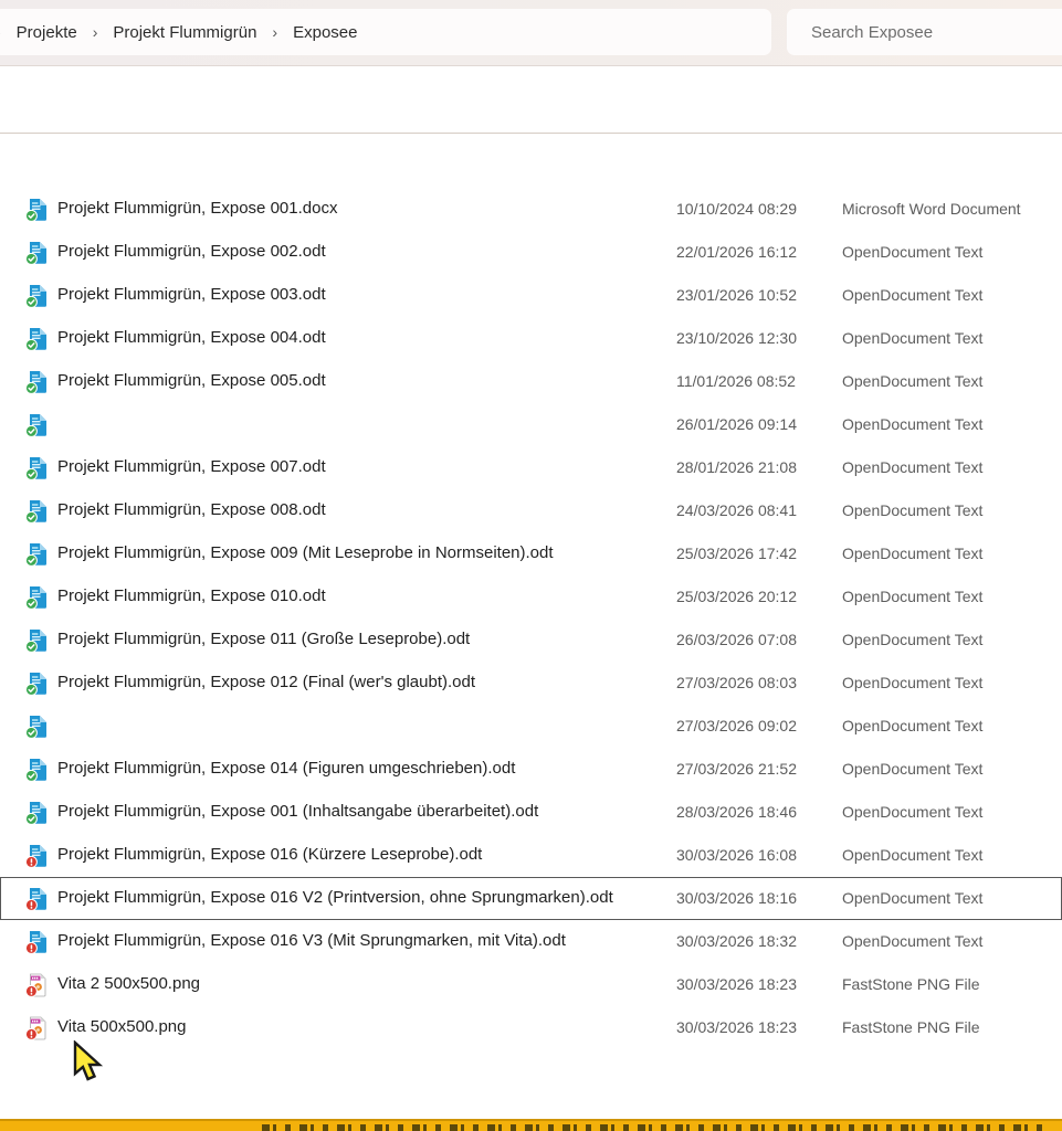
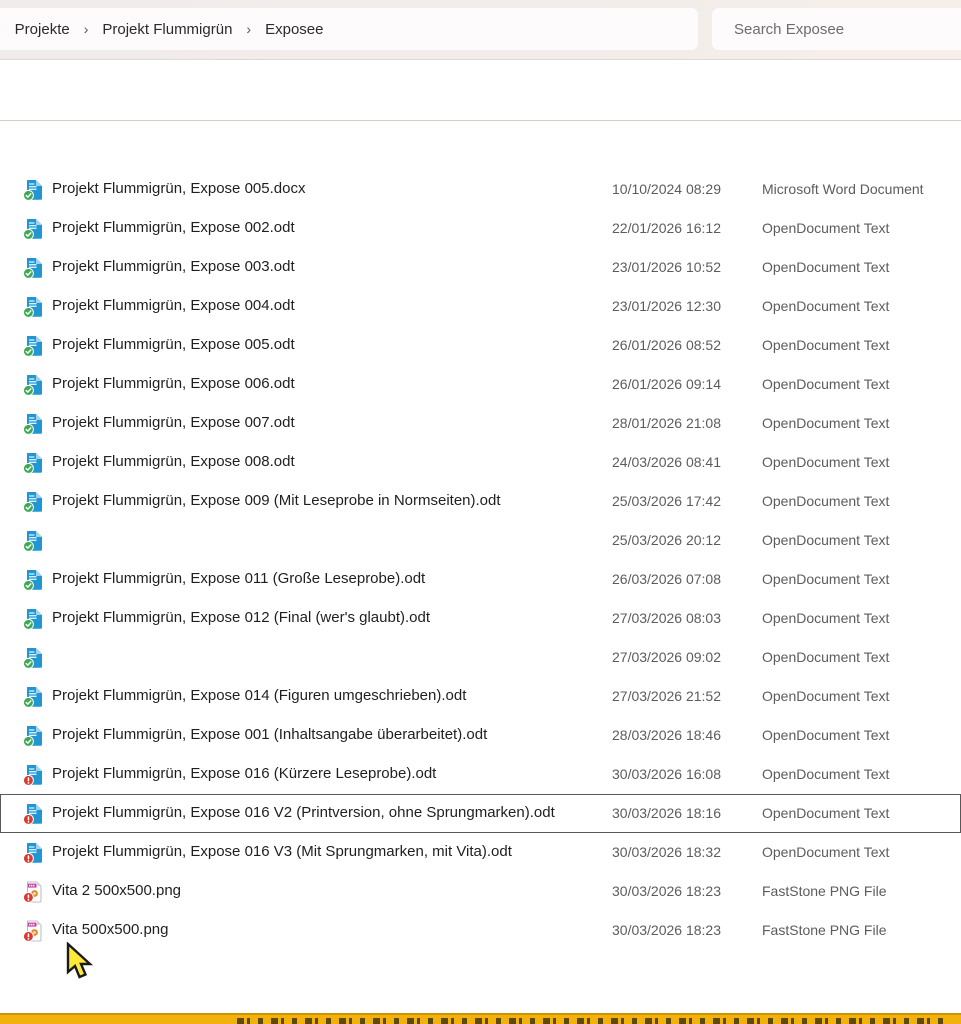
  Projekte
  ›
  Projekt Flummigrün
  ›
  Exposee
  Search Exposee
- Projekt Flummigrün, Expose 001.docx
+ Projekt Flummigrün, Expose 005.docx
  10/10/2024 08:29
  Microsoft Word Document
  Projekt Flummigrün, Expose 002.odt
  22/01/2026 16:12
  OpenDocument Text
  Projekt Flummigrün, Expose 003.odt
  23/01/2026 10:52
  OpenDocument Text
  Projekt Flummigrün, Expose 004.odt
- 23/10/2026 12:30
+ 23/01/2026 12:30
  OpenDocument Text
  Projekt Flummigrün, Expose 005.odt
- 11/01/2026 08:52
+ 26/01/2026 08:52
  OpenDocument Text
+ Projekt Flummigrün, Expose 006.odt
  26/01/2026 09:14
  OpenDocument Text
  Projekt Flummigrün, Expose 007.odt
  28/01/2026 21:08
  OpenDocument Text
  Projekt Flummigrün, Expose 008.odt
  24/03/2026 08:41
  OpenDocument Text
  Projekt Flummigrün, Expose 009 (Mit Leseprobe in Normseiten).odt
  25/03/2026 17:42
  OpenDocument Text
- Projekt Flummigrün, Expose 010.odt
  25/03/2026 20:12
  OpenDocument Text
  Projekt Flummigrün, Expose 011 (Große Leseprobe).odt
  26/03/2026 07:08
  OpenDocument Text
  Projekt Flummigrün, Expose 012 (Final (wer's glaubt).odt
  27/03/2026 08:03
  OpenDocument Text
  27/03/2026 09:02
  OpenDocument Text
  Projekt Flummigrün, Expose 014 (Figuren umgeschrieben).odt
  27/03/2026 21:52
  OpenDocument Text
  Projekt Flummigrün, Expose 001 (Inhaltsangabe überarbeitet).odt
  28/03/2026 18:46
  OpenDocument Text
  Projekt Flummigrün, Expose 016 (Kürzere Leseprobe).odt
  30/03/2026 16:08
  OpenDocument Text
  Projekt Flummigrün, Expose 016 V2 (Printversion, ohne Sprungmarken).odt
  30/03/2026 18:16
  OpenDocument Text
  Projekt Flummigrün, Expose 016 V3 (Mit Sprungmarken, mit Vita).odt
  30/03/2026 18:32
  OpenDocument Text
  Vita 2 500x500.png
  30/03/2026 18:23
  FastStone PNG File
  Vita 500x500.png
  30/03/2026 18:23
  FastStone PNG File
